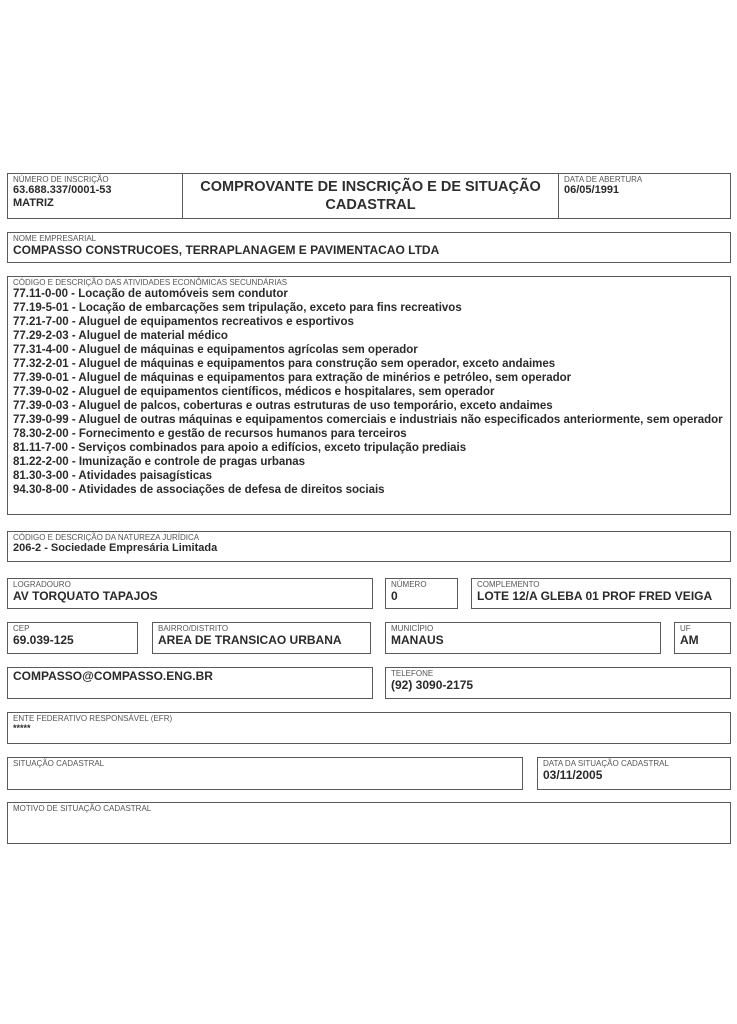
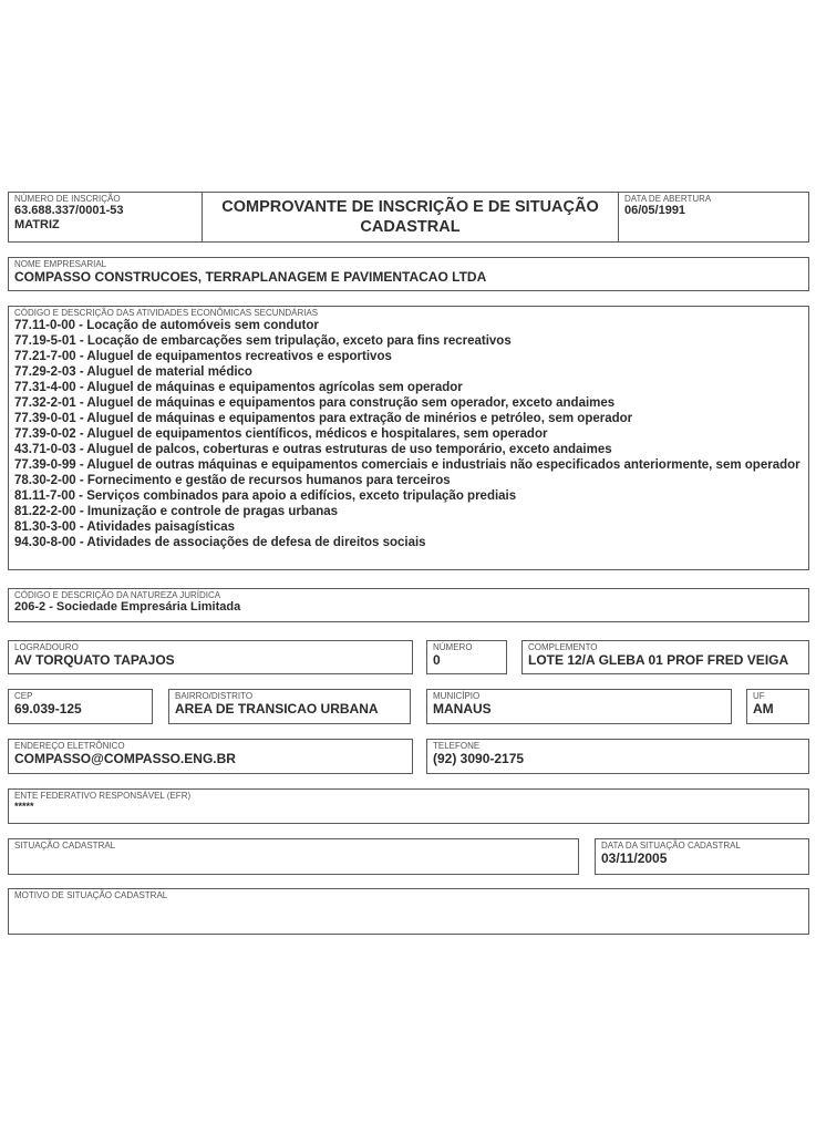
  NÚMERO DE INSCRIÇÃO
  63.688.337/0001-53
  MATRIZ
  COMPROVANTE DE INSCRIÇÃO E DE SITUAÇÃO
  CADASTRAL
  DATA DE ABERTURA
  06/05/1991
  NOME EMPRESARIAL
  COMPASSO CONSTRUCOES, TERRAPLANAGEM E PAVIMENTACAO LTDA
  CÓDIGO E DESCRIÇÃO DAS ATIVIDADES ECONÔMICAS SECUNDÁRIAS
  77.11-0-00 - Locação de automóveis sem condutor
  77.19-5-01 - Locação de embarcações sem tripulação, exceto para fins recreativos
  77.21-7-00 - Aluguel de equipamentos recreativos e esportivos
  77.29-2-03 - Aluguel de material médico
  77.31-4-00 - Aluguel de máquinas e equipamentos agrícolas sem operador
  77.32-2-01 - Aluguel de máquinas e equipamentos para construção sem operador, exceto andaimes
  77.39-0-01 - Aluguel de máquinas e equipamentos para extração de minérios e petróleo, sem operador
  77.39-0-02 - Aluguel de equipamentos científicos, médicos e hospitalares, sem operador
- 77.39-0-03 - Aluguel de palcos, coberturas e outras estruturas de uso temporário, exceto andaimes
+ 43.71-0-03 - Aluguel de palcos, coberturas e outras estruturas de uso temporário, exceto andaimes
  77.39-0-99 - Aluguel de outras máquinas e equipamentos comerciais e industriais não especificados anteriormente, sem operador
  78.30-2-00 - Fornecimento e gestão de recursos humanos para terceiros
  81.11-7-00 - Serviços combinados para apoio a edifícios, exceto tripulação prediais
  81.22-2-00 - Imunização e controle de pragas urbanas
  81.30-3-00 - Atividades paisagísticas
  94.30-8-00 - Atividades de associações de defesa de direitos sociais
  CÓDIGO E DESCRIÇÃO DA NATUREZA JURÍDICA
  206-2 - Sociedade Empresária Limitada
  LOGRADOURO
  AV TORQUATO TAPAJOS
  NÚMERO
  0
  COMPLEMENTO
  LOTE 12/A GLEBA 01 PROF FRED VEIGA
  CEP
  69.039-125
  BAIRRO/DISTRITO
  AREA DE TRANSICAO URBANA
  MUNICÍPIO
  MANAUS
  UF
  AM
+ ENDEREÇO ELETRÔNICO
  COMPASSO@COMPASSO.ENG.BR
  TELEFONE
  (92) 3090-2175
  ENTE FEDERATIVO RESPONSÁVEL (EFR)
  *****
  SITUAÇÃO CADASTRAL
  DATA DA SITUAÇÃO CADASTRAL
  03/11/2005
  MOTIVO DE SITUAÇÃO CADASTRAL
